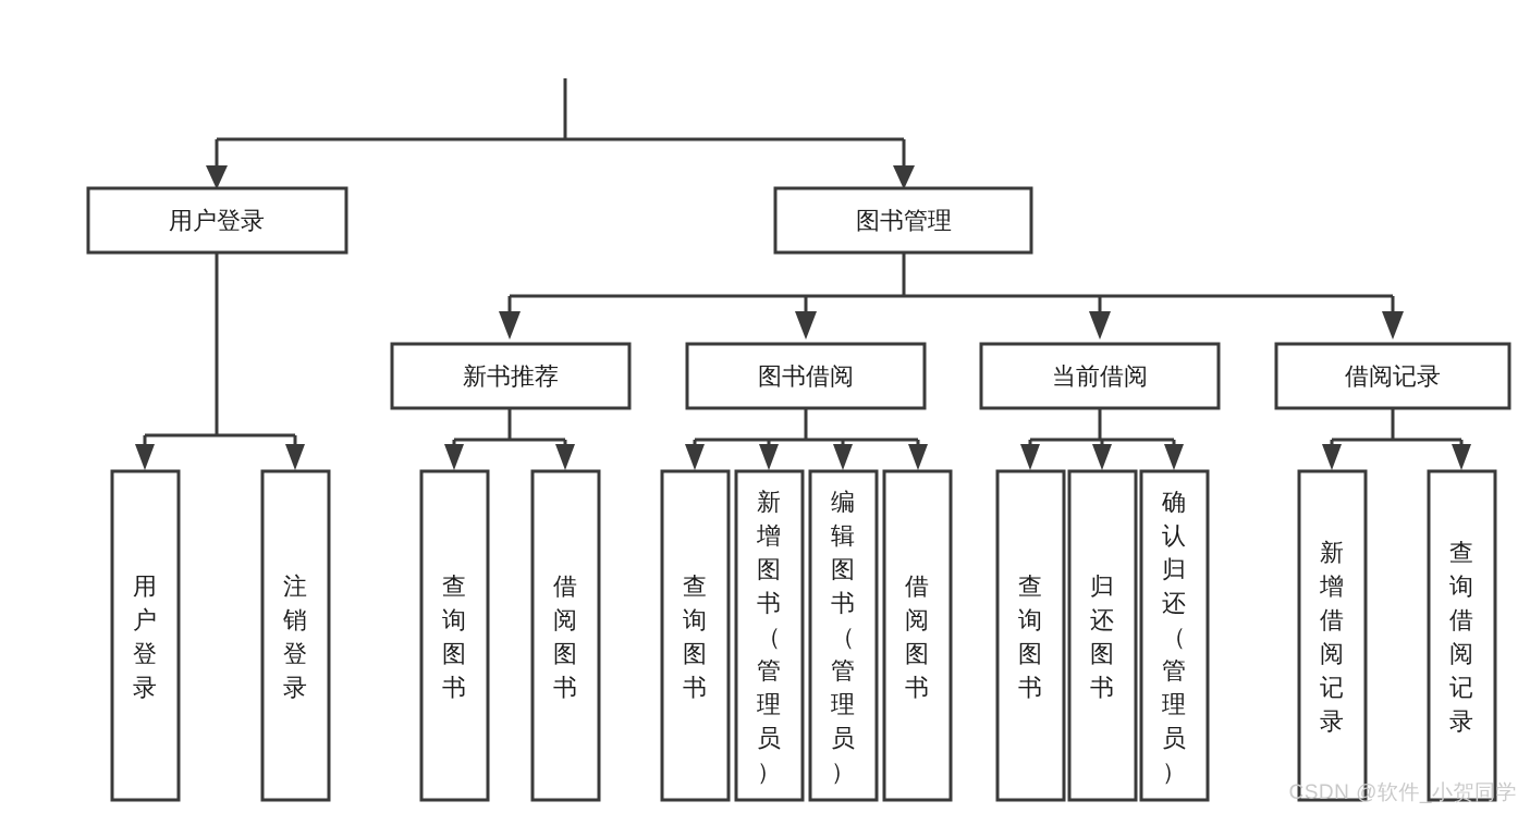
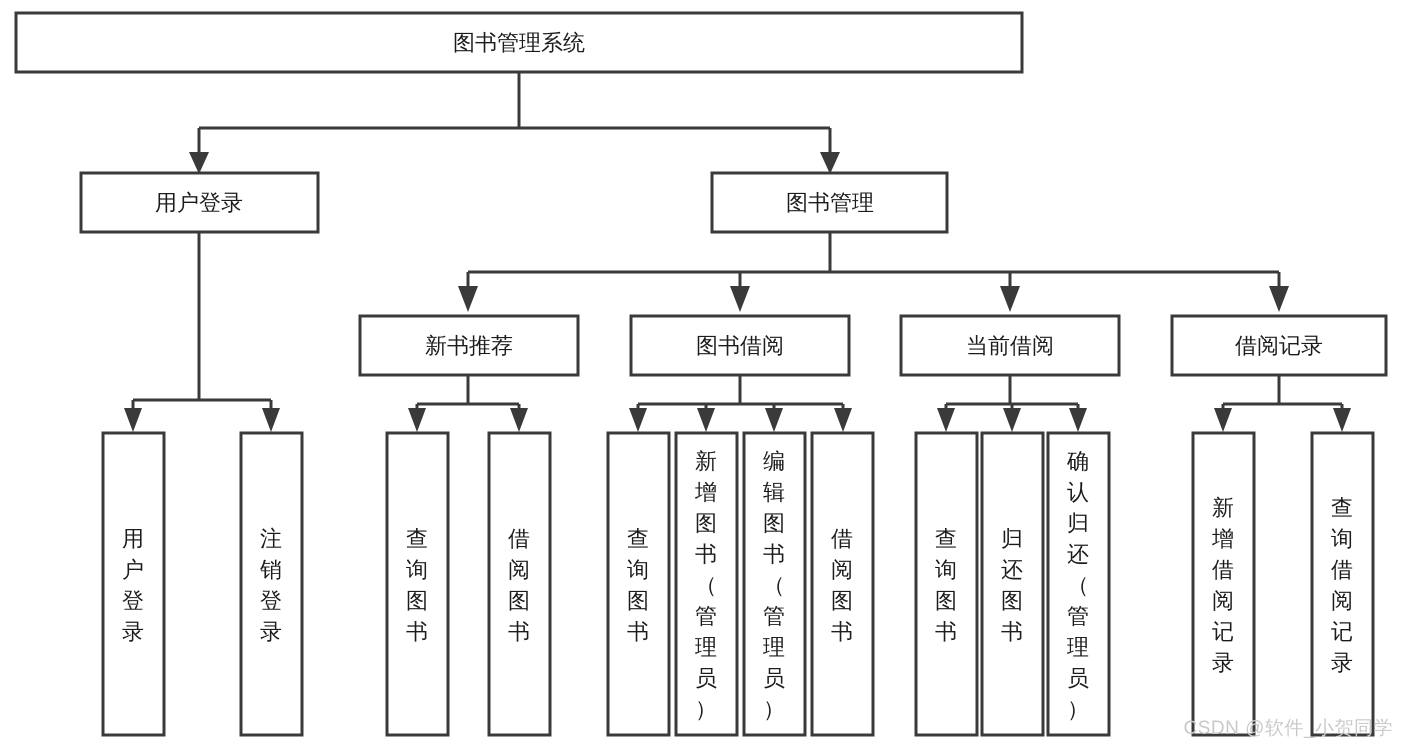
+ 图书管理系统
  用户登录
  图书管理
  新书推荐
  图书借阅
  当前借阅
  借阅记录
  用户登录
  注销登录
  查询图书
  借阅图书
  查询图书
  新增图书（管理员）
  编辑图书（管理员）
  借阅图书
  查询图书
  归还图书
  确认归还（管理员）
  新增借阅记录
  查询借阅记录
  CSDN @软件_小贺同学
